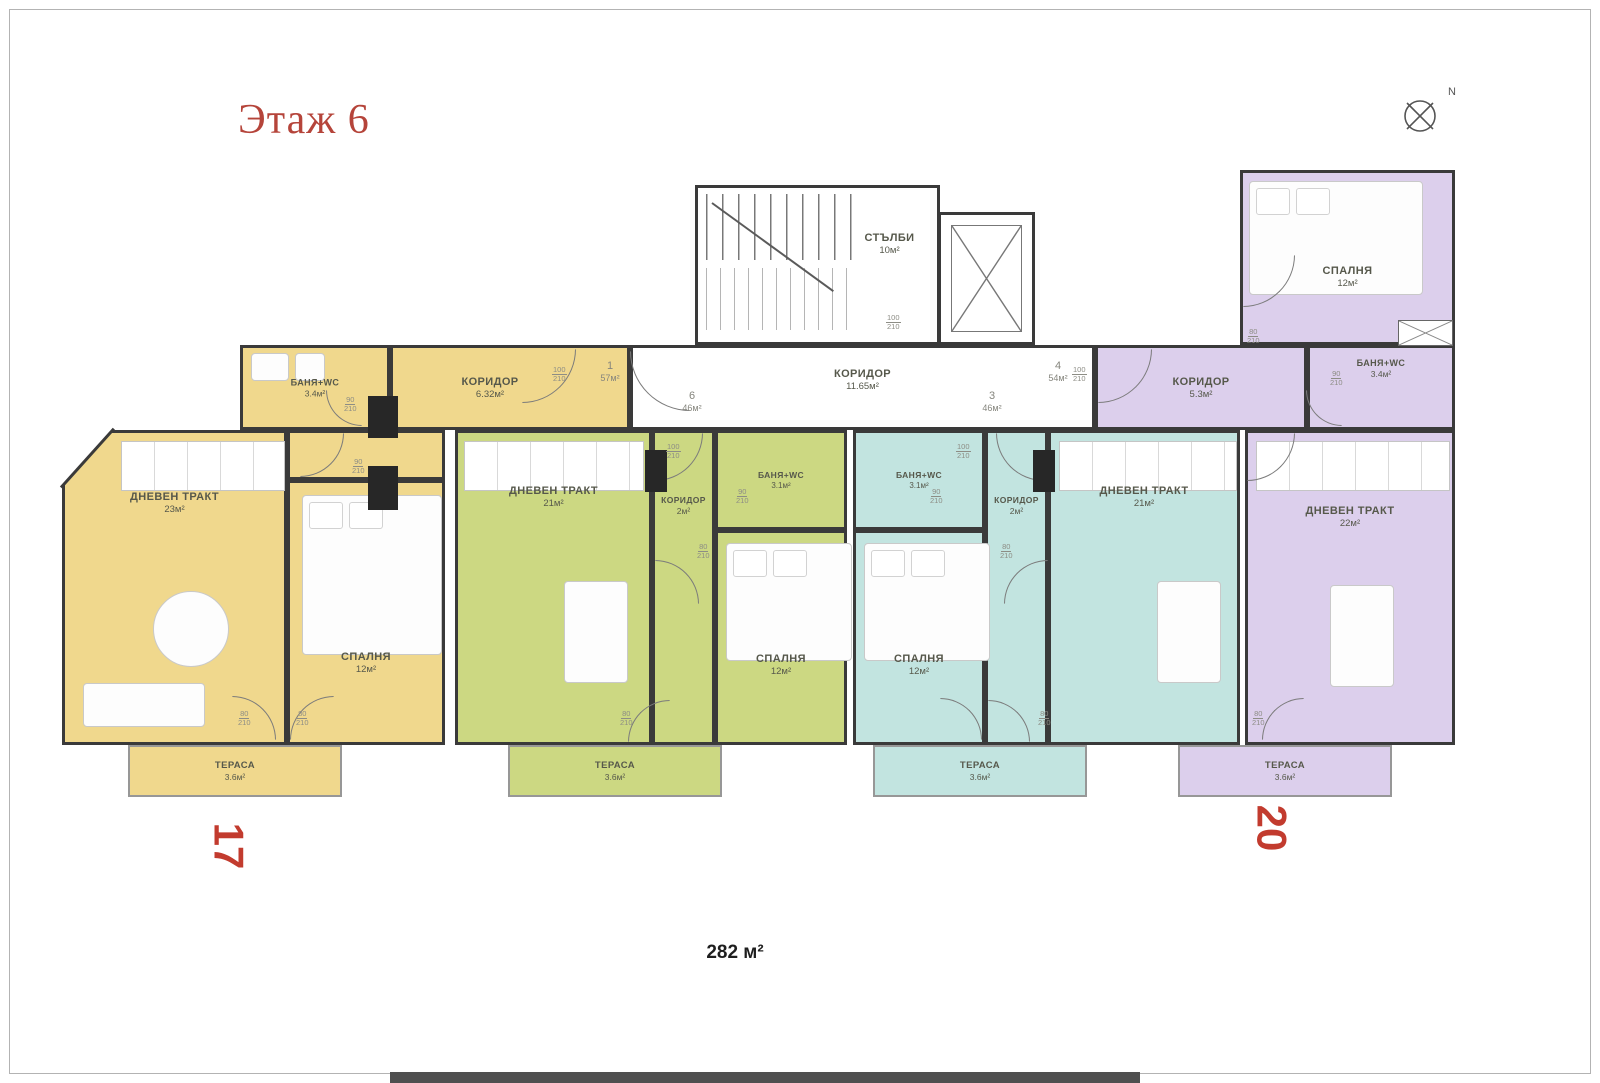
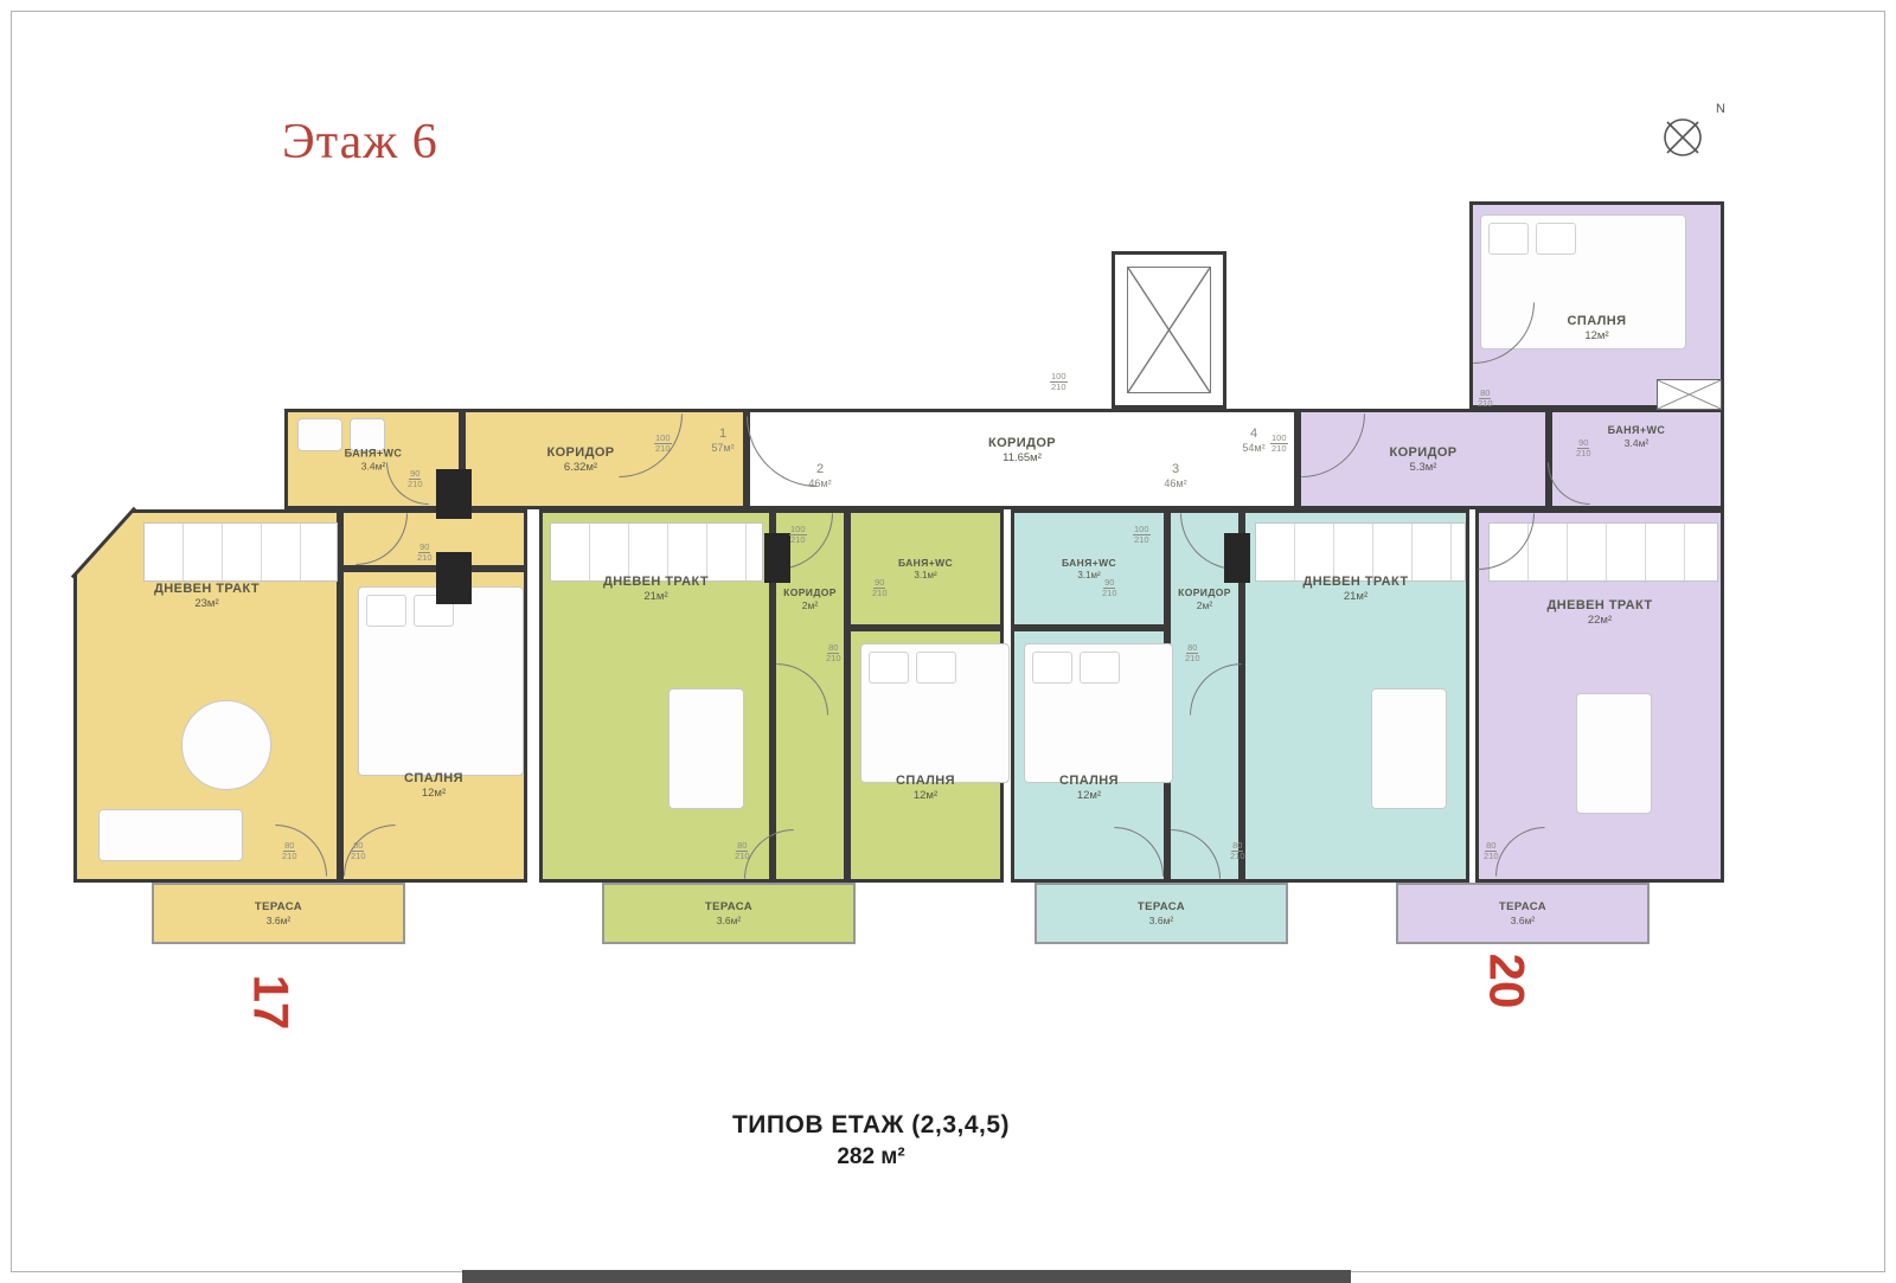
  Этаж 6
  N
- СТЪЛБИ
- 10м²
  СПАЛНЯ
  12м²
  БАНЯ+WC
  3.4м²
  КОРИДОР
  6.32м²
  КОРИДОР
  11.65м²
  КОРИДОР
  5.3м²
  БАНЯ+WC
  3.4м²
  1
  57м²
- 6
+ 2
  46м²
  3
  46м²
  4
  54м²
  ДНЕВЕН ТРАКТ
  23м²
  СПАЛНЯ
  12м²
  ДНЕВЕН ТРАКТ
  21м²
  КОРИДОР
  2м²
  БАНЯ+WC
  3.1м²
  СПАЛНЯ
  12м²
  БАНЯ+WC
  3.1м²
  КОРИДОР
  2м²
  ДНЕВЕН ТРАКТ
  21м²
  СПАЛНЯ
  12м²
  ДНЕВЕН ТРАКТ
  22м²
  ТЕРАСА
  3.6м²
  ТЕРАСА
  3.6м²
  ТЕРАСА
  3.6м²
  ТЕРАСА
  3.6м²
  100
  210
  100
  210
  100
  210
  90
  210
  90
  210
  80
  210
  80
  210
  100
  210
  90
  210
  80
  210
  80
  210
  100
  210
  90
  210
  80
  210
  80
  210
  90
  210
  80
  210
  80
  210
+ ТИПОВ ЕТАЖ (2,3,4,5)
  282 м²
